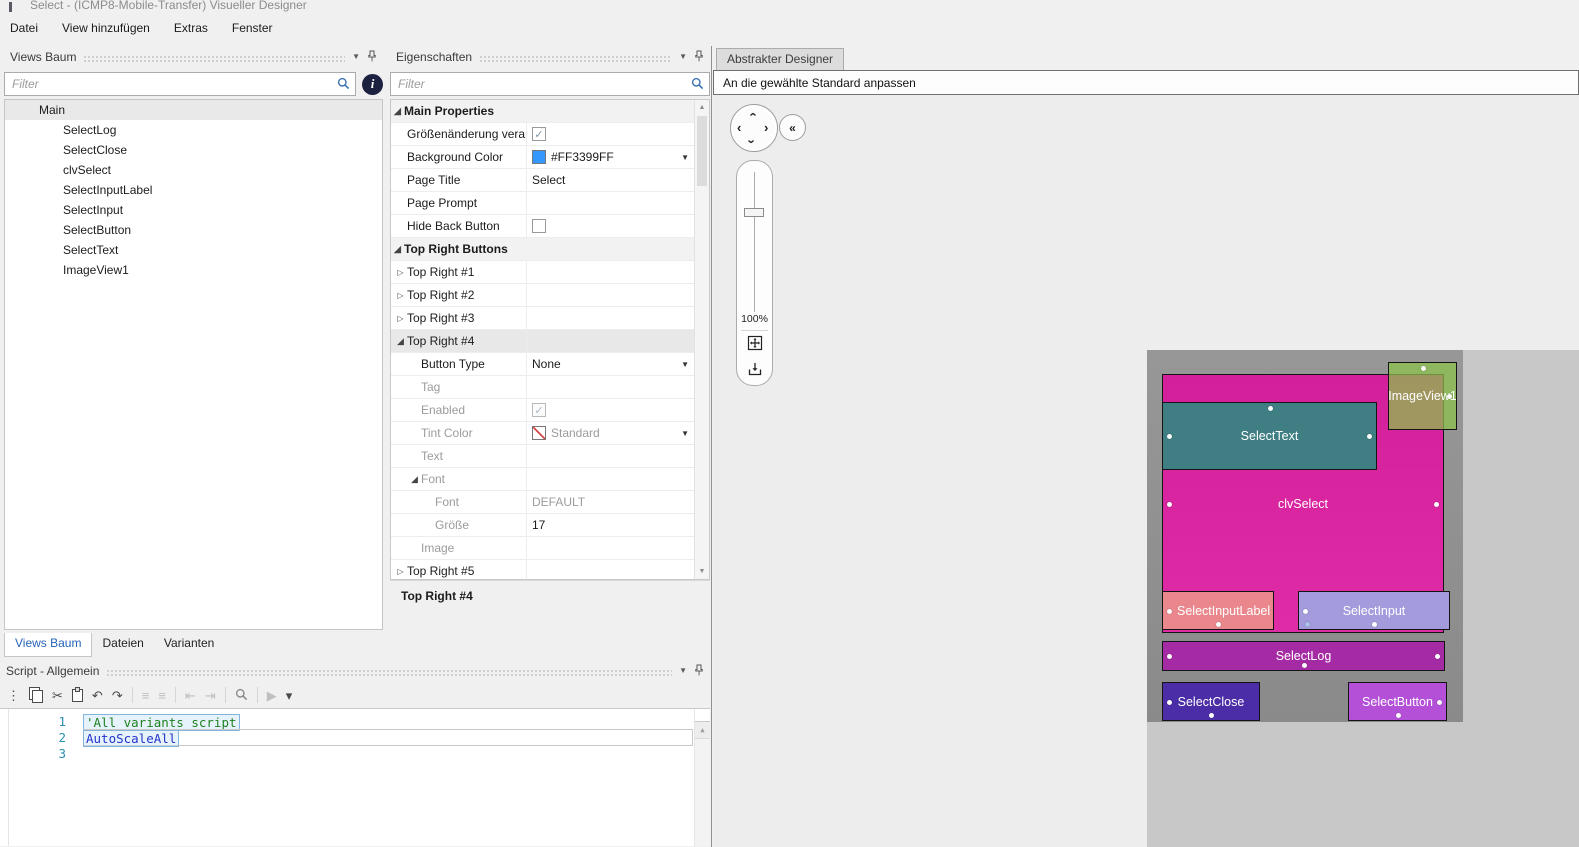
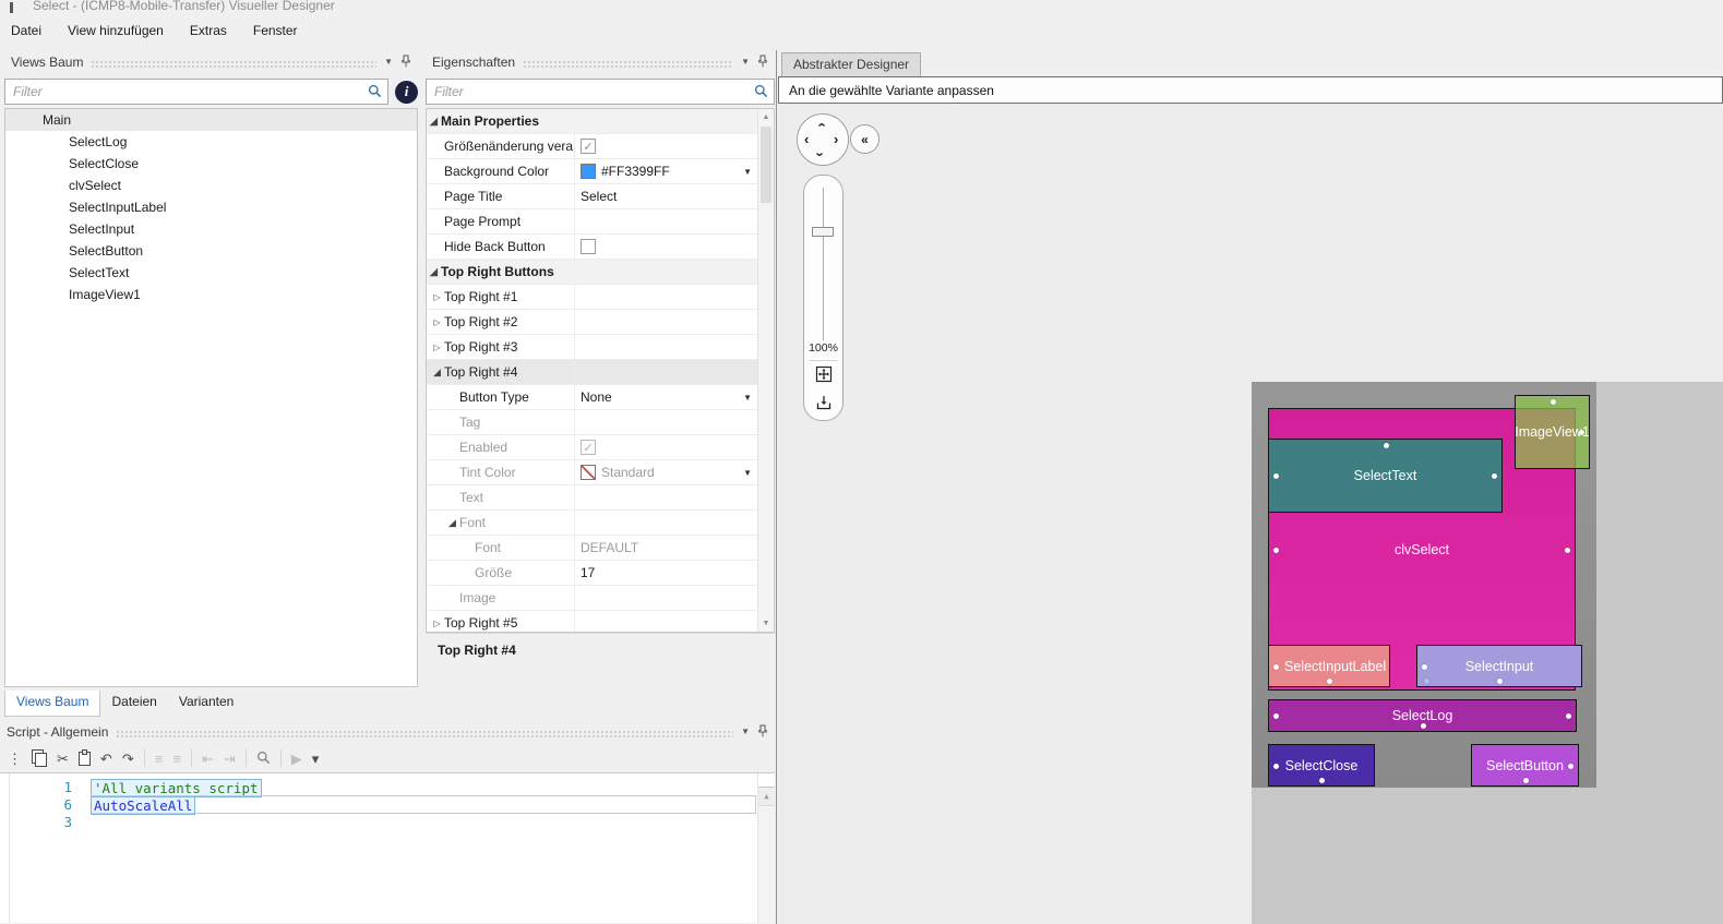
  Select - (ICMP8-Mobile-Transfer) Visueller Designer
  Datei
  View hinzufügen
  Extras
  Fenster
  Views Baum
  ▼
  Filter
  i
  Main
  SelectLog
  SelectClose
  clvSelect
  SelectInputLabel
  SelectInput
  SelectButton
  SelectText
  ImageView1
  Views Baum
  Dateien
  Varianten
  Eigenschaften
  ▼
  Filter
  ◢
  Main Properties
  Größenänderung vera
  ✓
  Background Color
  #FF3399FF
  ▼
  Page Title
  Select
  Page Prompt
  Hide Back Button
  ◢
  Top Right Buttons
  ▷
  Top Right #1
  ▷
  Top Right #2
  ▷
  Top Right #3
  ◢
  Top Right #4
  Button Type
  None
  ▼
  Tag
  Enabled
  ✓
  Tint Color
  Standard
  ▼
  Text
  ◢
  Font
  Font
  DEFAULT
  Größe
  17
  Image
  ▷
  Top Right #5
  Top Right #4
  Abstrakter Designer
- An die gewählte Standard anpassen
+ An die gewählte Variante anpassen
  ‹
  ›
  «
  100%
  clvSelect
  SelectText
  ImageView1
  SelectInputLabel
  SelectInput
  SelectLog
  SelectClose
  SelectButton
  Script - Allgemein
  ▼
  ⋮
  ✂
  ↶
  ↷
  ≡
  ≡
  ⇤
  ⇥
  ▶
  ▾
  1
  'All variants script
- 2
+ 6
  AutoScaleAll
  3
  ▲
